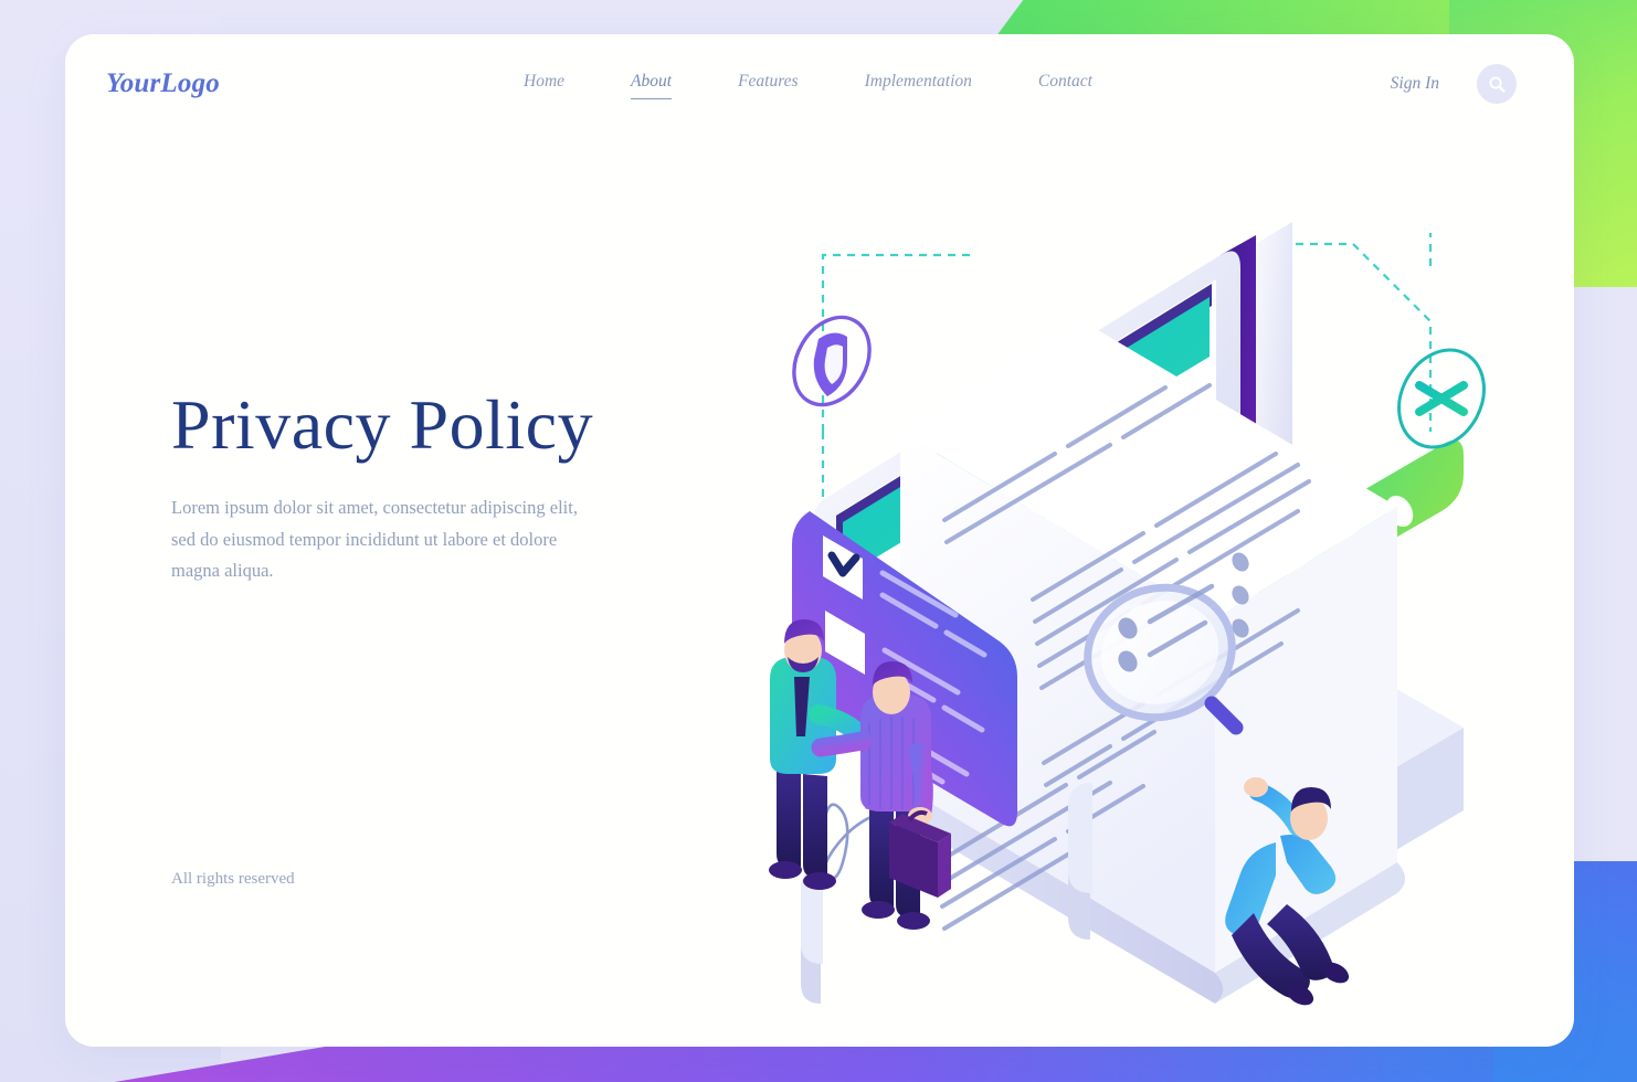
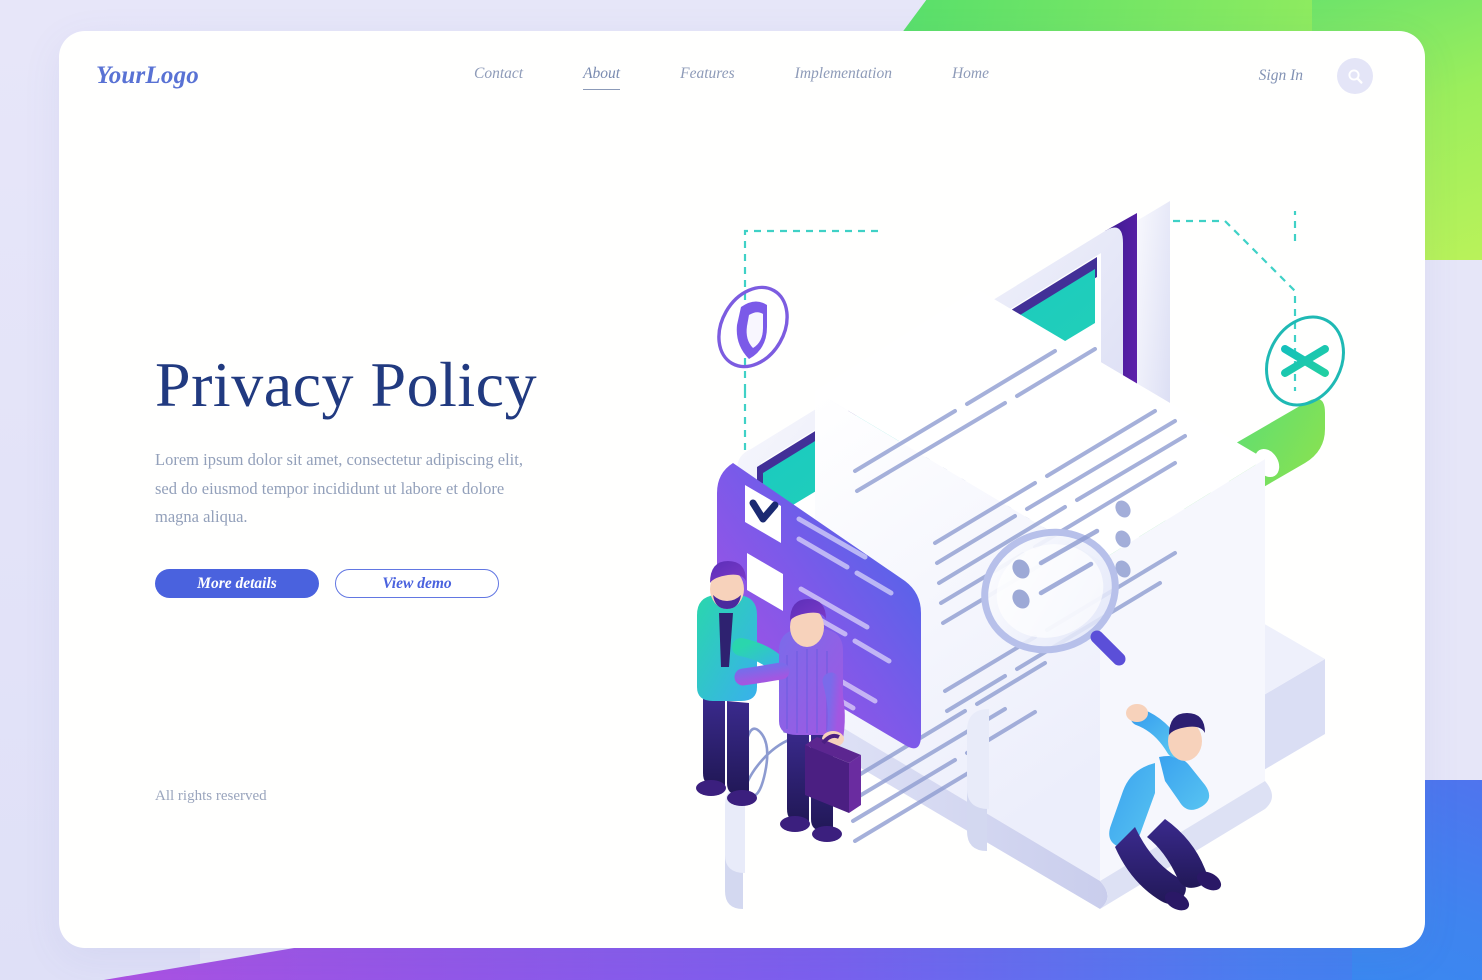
  YourLogo
- Home
+ Contact
  About
  Features
  Implementation
- Contact
+ Home
  Sign In
  Privacy Policy
  Lorem ipsum dolor sit amet, consectetur adipiscing elit, sed do eiusmod tempor incididunt ut labore et dolore magna aliqua.
+ More details
+ View demo
  All rights reserved
